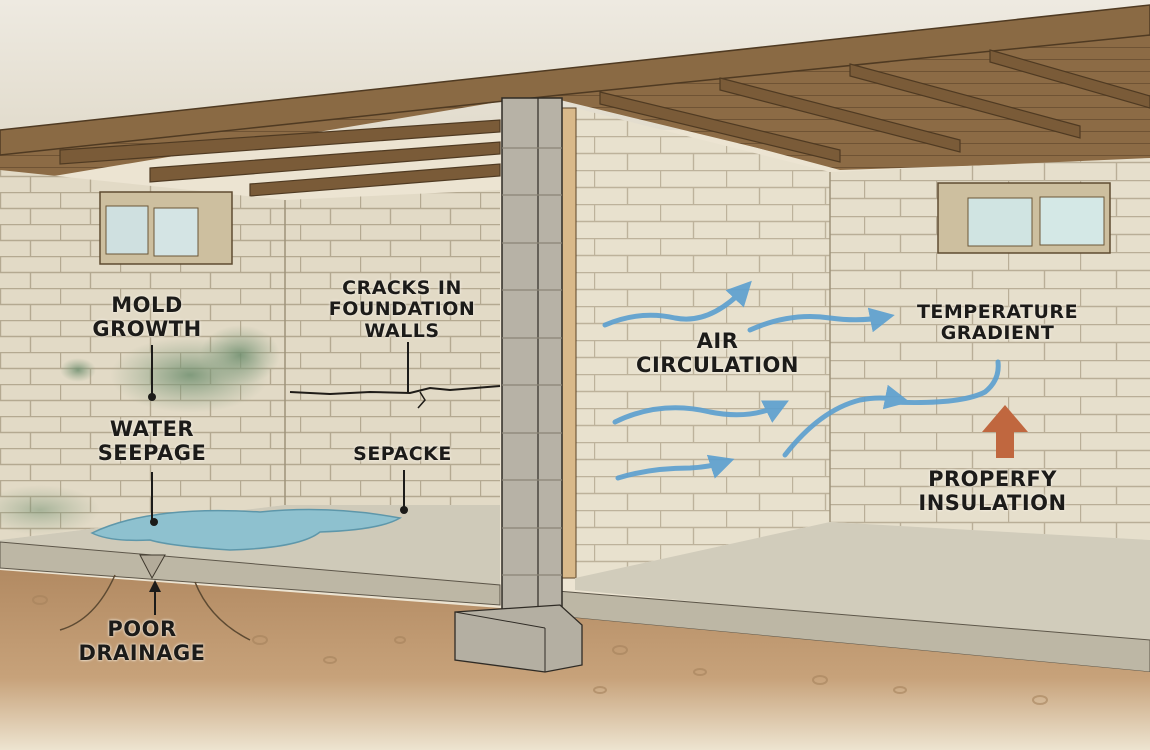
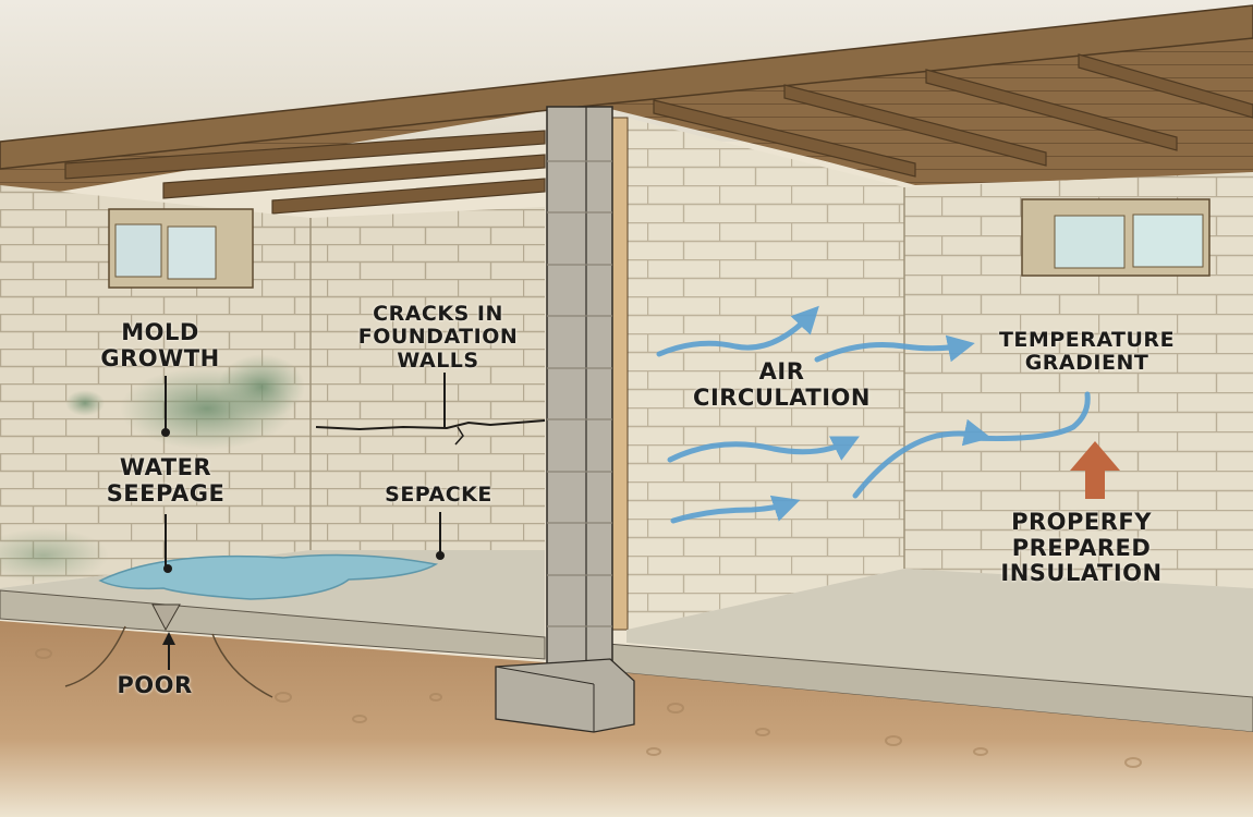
  MOLD
  GROWTH
  WATER
  SEEPAGE
  CRACKS IN
  FOUNDATION
  WALLS
  SEPACKE
  AIR
  CIRCULATION
  TEMPERATURE
  GRADIENT
  PROPERFY
+ PREPARED
  INSULATION
  POOR
- DRAINAGE
